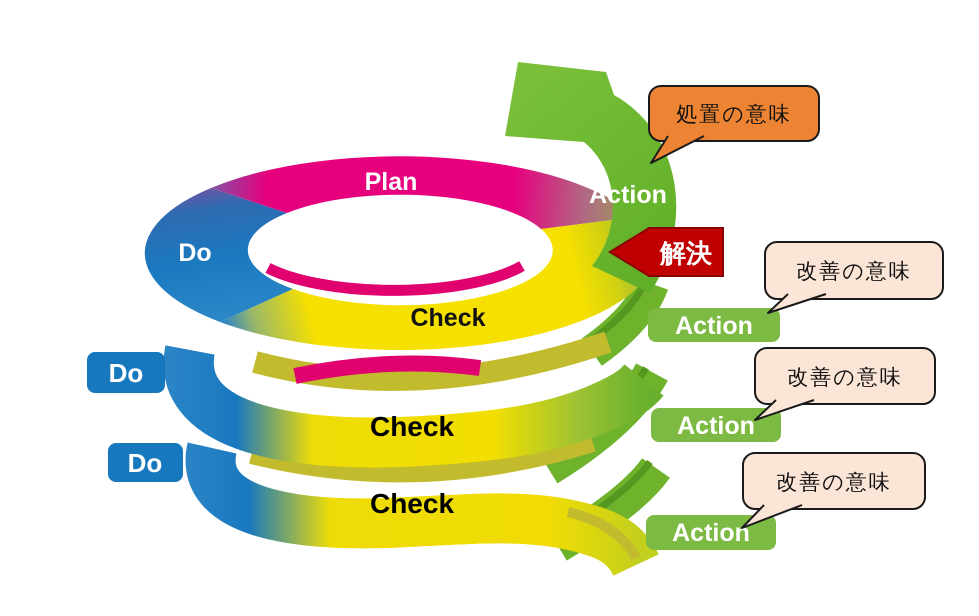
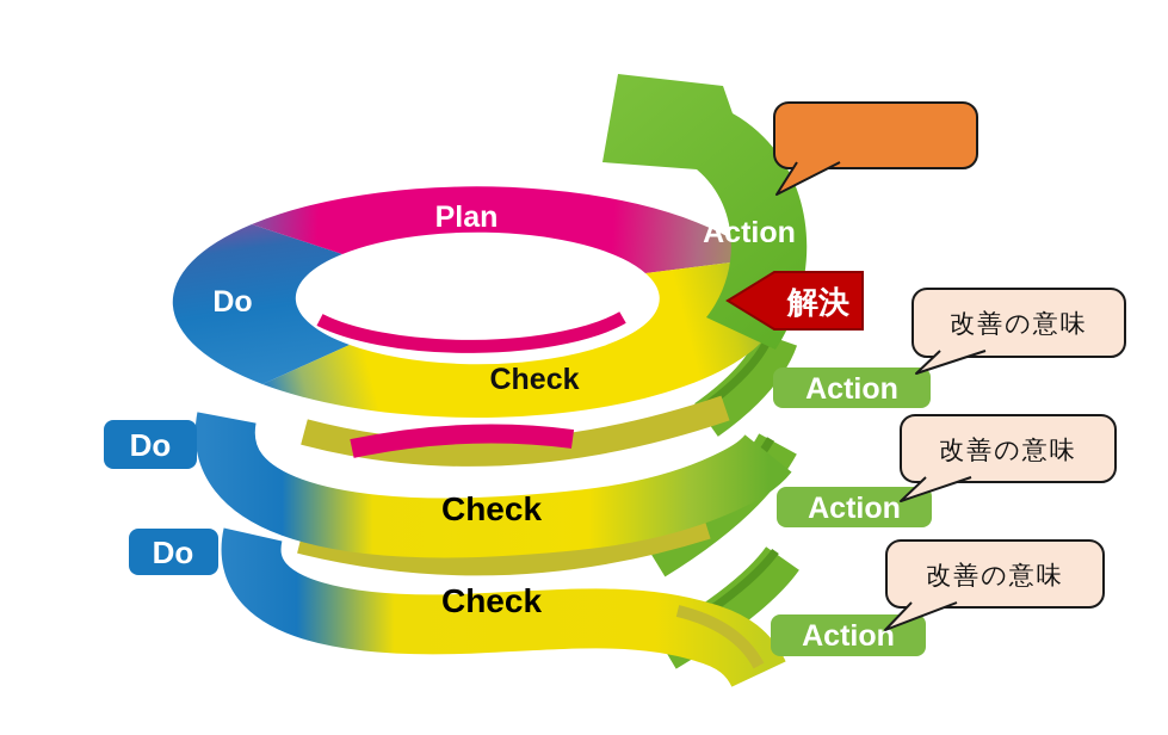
  Plan
  Do
  Check
  Action
  Check
  Check
  解決
  Do
  Do
  Action
  Action
  Action
- 処置の意味
  改善の意味
  改善の意味
  改善の意味
